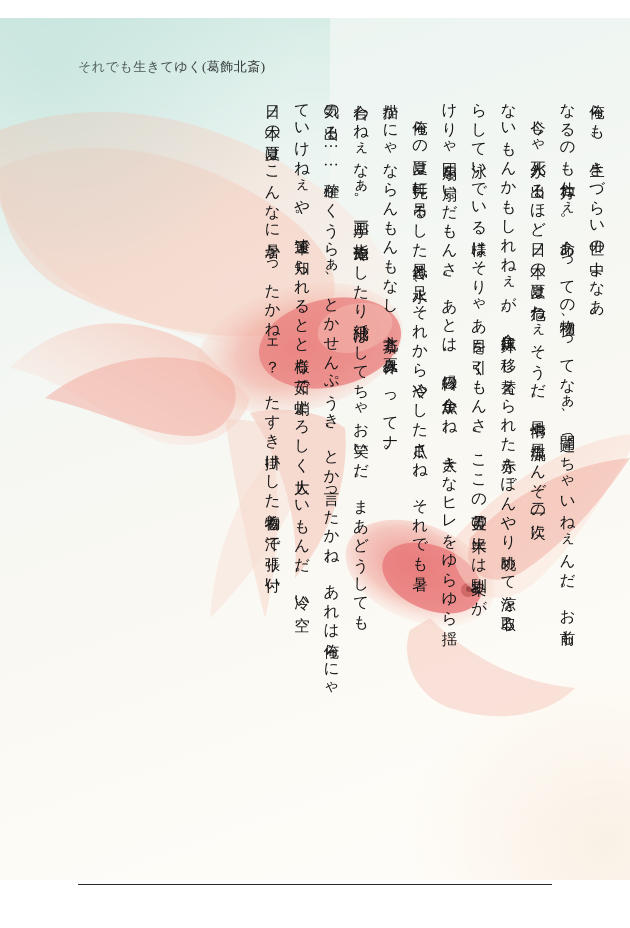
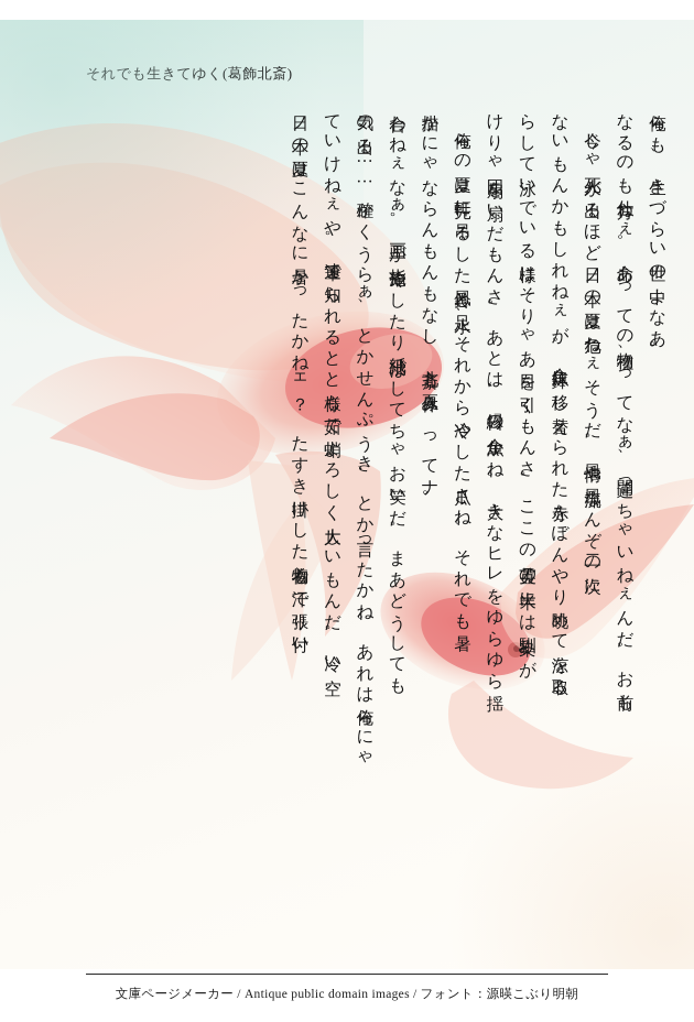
+ 文庫ページメーカー / Antique public domain images / フォント：源暎こぶり明朝
